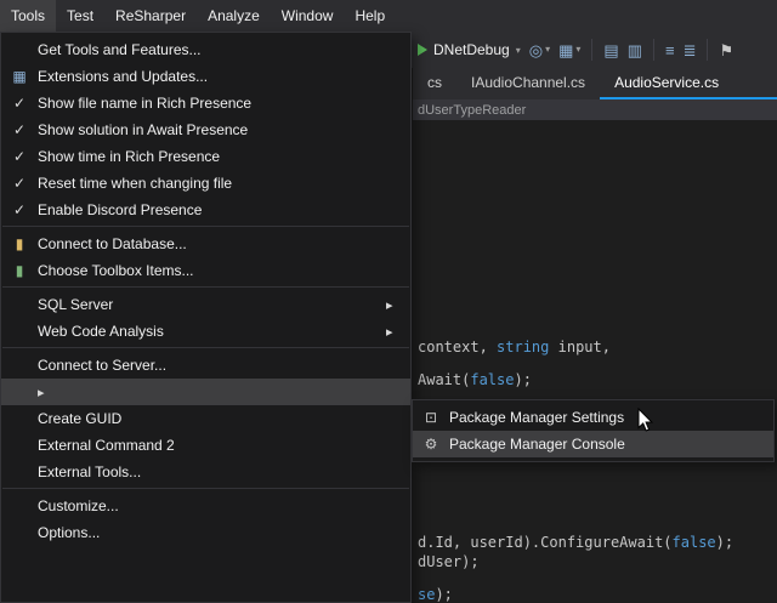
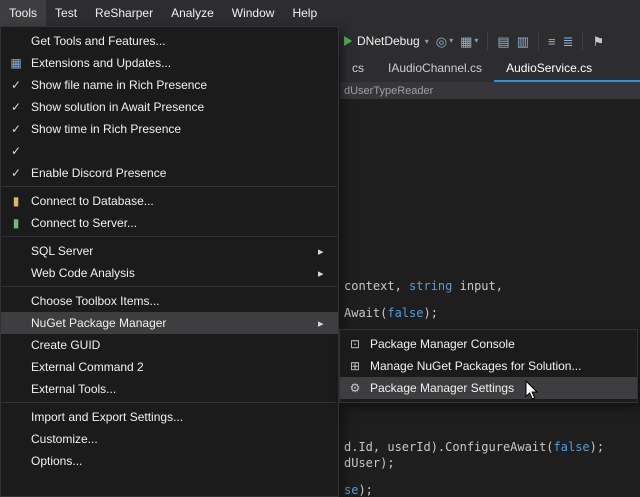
  Tools
  Test
  ReSharper
  Analyze
  Window
  Help
  DNetDebug
  ▾
  ◎
  ▾
  ▦
  ▾
  ▤
  ▥
  ≡
  ≣
  ⚑
  cs
  IAudioChannel.cs
  AudioService.cs
  dUserTypeReader
  context, string input,
  Await(false);
  d.Id, userId).ConfigureAwait(false);
  dUser);
  se);
  Get Tools and Features...
  ▦
  Extensions and Updates...
  ✓
  Show file name in Rich Presence
  ✓
  Show solution in Await Presence
  ✓
  Show time in Rich Presence
  ✓
- Reset time when changing file
  ✓
  Enable Discord Presence
  ▮
  Connect to Database...
  ▮
- Choose Toolbox Items...
+ Connect to Server...
  SQL Server
  ▸
  Web Code Analysis
  ▸
- Connect to Server...
+ Choose Toolbox Items...
+ NuGet Package Manager
  ▸
  Create GUID
  External Command 2
  External Tools...
+ Import and Export Settings...
  Customize...
  Options...
  ⊡
- Package Manager Settings
+ Package Manager Console
+ ⊞
+ Manage NuGet Packages for Solution...
  ⚙
- Package Manager Console
+ Package Manager Settings
